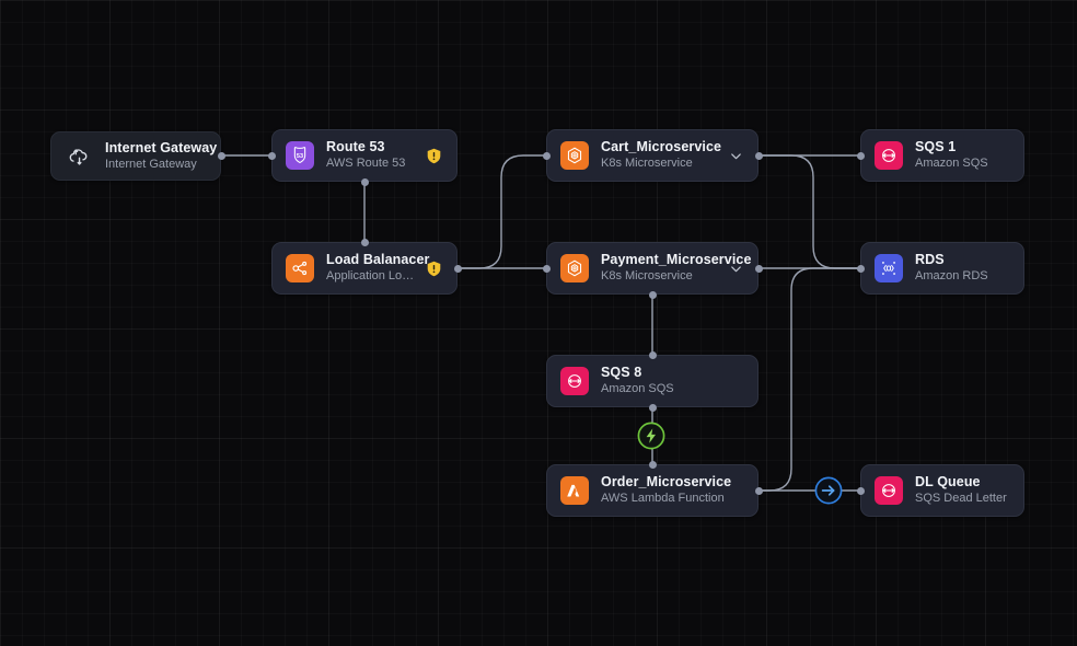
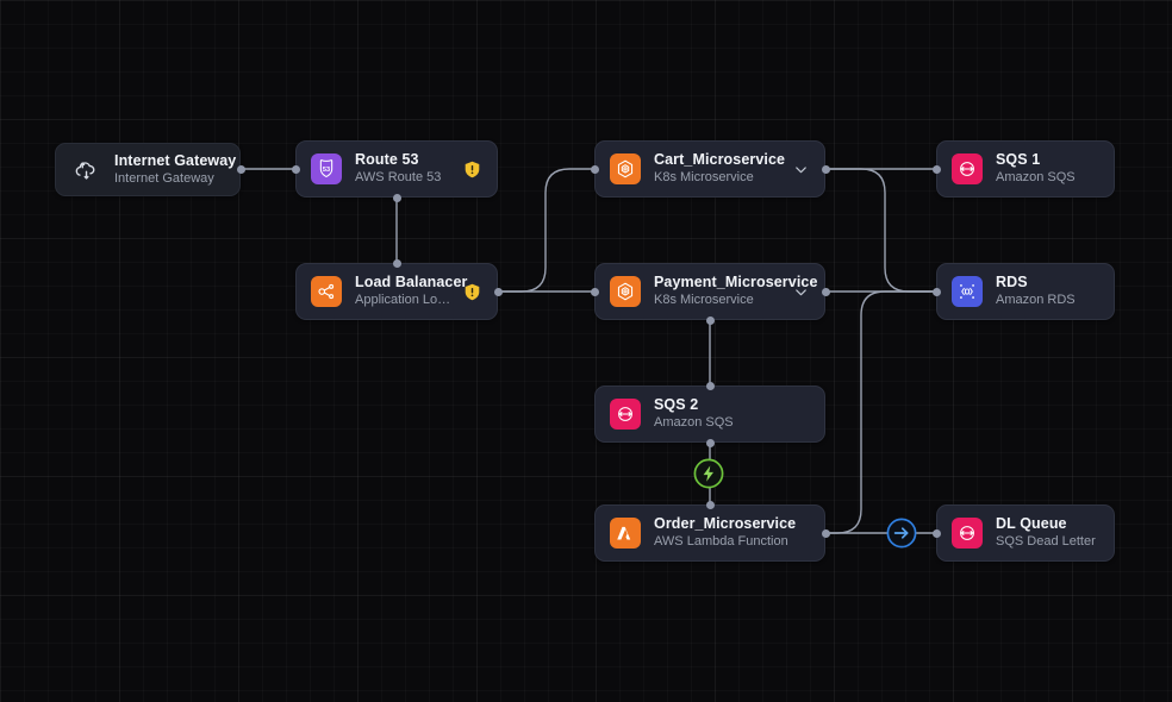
  Internet Gateway
  Internet Gateway
  Route 53
  AWS Route 53
  Load Balanace
  Cart_Microservice
  K8s Microservice
  Payment_Microsere
  K8s Microservice
- SQS 8
+ SQS 2
  Amazon SQS
  Order_Microservice
  AWS Lambda Function
  SQS 1
  Amazon SQS
  RDS
  Amazon RDS
  DL Queue
  SQS Dead Letter
